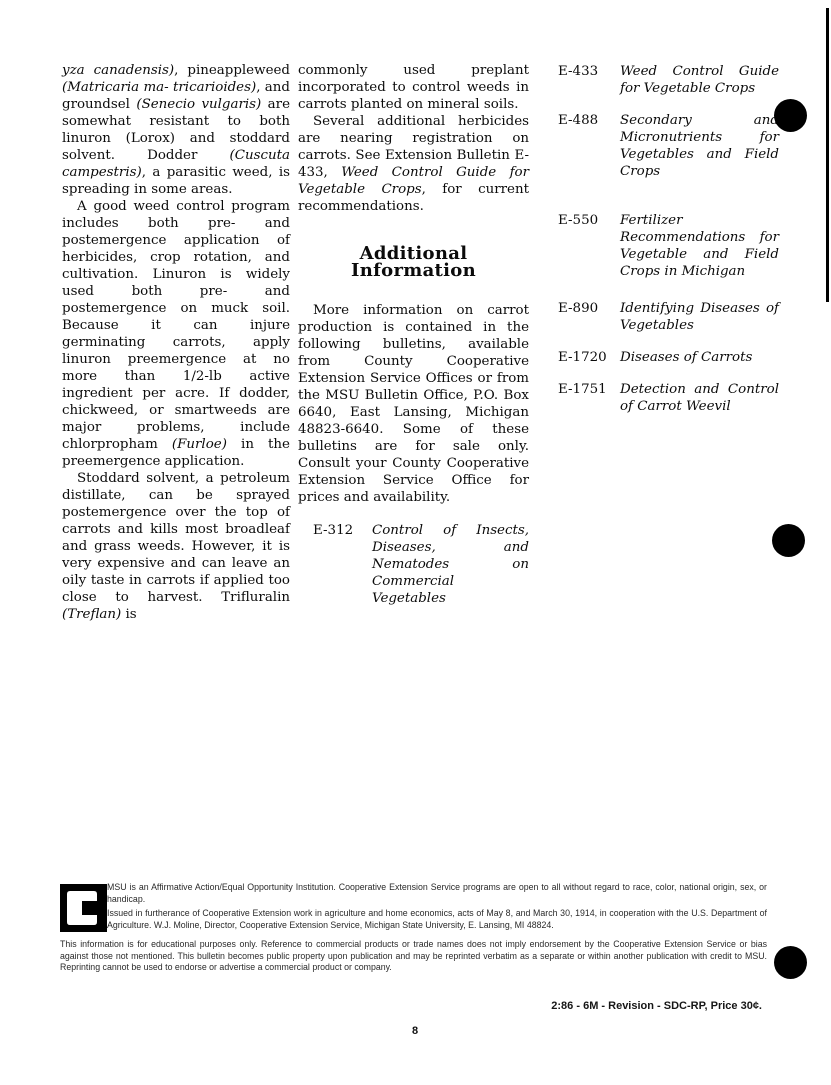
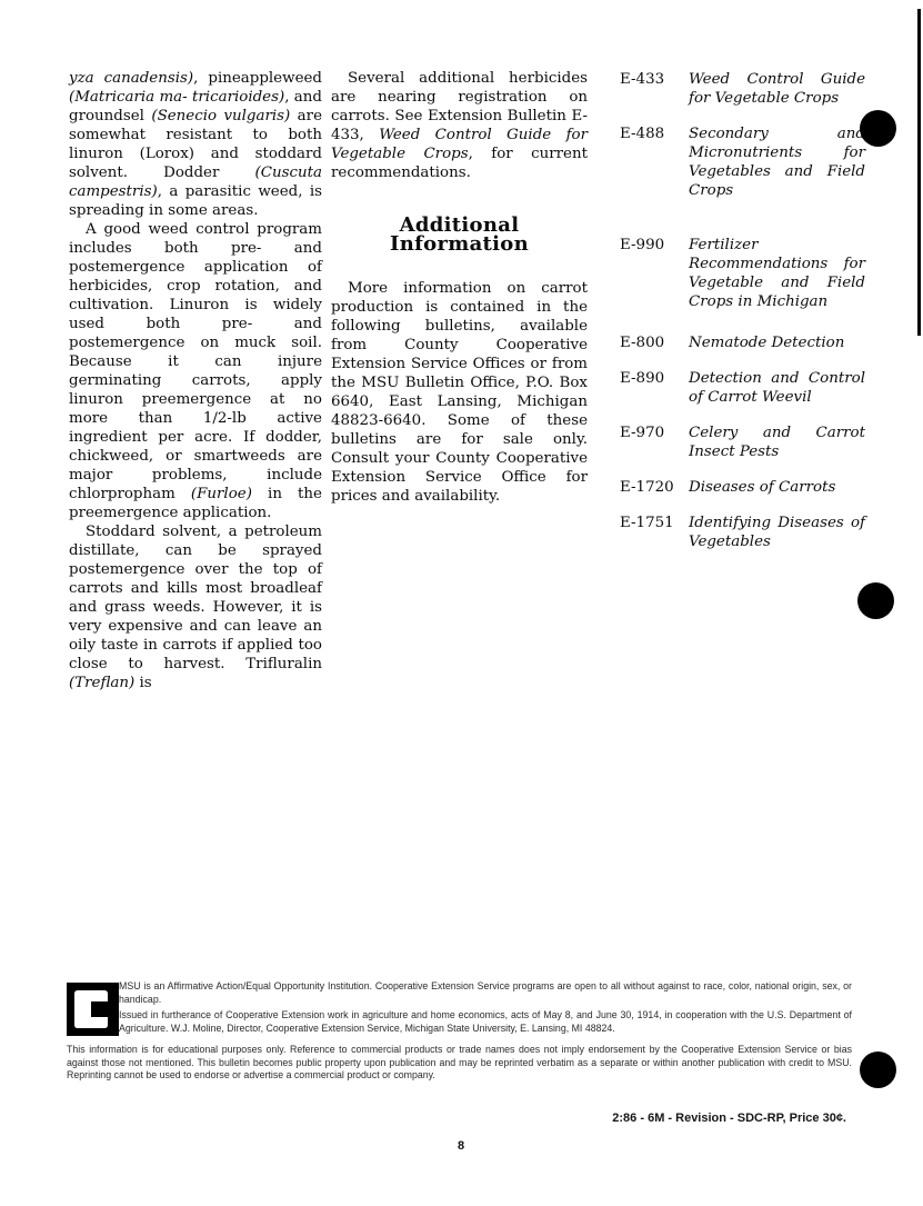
  yza canadensis), pineappleweed (Matricaria ma- tricarioides), and groundsel (Senecio vulgaris) are somewhat resistant to both linuron (Lorox) and stoddard solvent. Dodder (Cuscuta campestris), a parasitic weed, is spreading in some areas.
  A good weed control program includes both pre- and postemergence application of herbicides, crop rotation, and cultivation. Linuron is widely used both pre- and postemergence on muck soil. Because it can injure germinating carrots, apply linuron preemergence at no more than 1/2-lb active ingredient per acre. If dodder, chickweed, or smartweeds are major problems, include chlorpropham (Furloe) in the preemergence application.
  Stoddard solvent, a petroleum distillate, can be sprayed postemergence over the top of carrots and kills most broadleaf and grass weeds. However, it is very expensive and can leave an oily taste in carrots if applied too close to harvest. Trifluralin (Treflan) is
- commonly used preplant incorporated to control weeds in carrots planted on mineral soils.
  Several additional herbicides are nearing registration on carrots. See Extension Bulletin E-433, Weed Control Guide for Vegetable Crops, for current recommendations.
  Additional Information
  More information on carrot production is contained in the following bulletins, available from County Cooperative Extension Service Offices or from the MSU Bulletin Office, P.O. Box 6640, East Lansing, Michigan 48823-6640. Some of these bulletins are for sale only. Consult your County Cooperative Extension Service Office for prices and availability.
- E-312
- Control of Insects, Diseases, and Nematodes on Commercial Vegetables
  E-433
  Weed Control Guide for Vegetable Crops
  E-488
  Secondary an Micronutrients for Vegetables and Field Crops
- E-550
+ E-990
  Fertilizer Recommendations for Vegetable and Field Crops in Michigan
+ E-800
+ Nematode Detection
  E-890
- Identifying Diseases of Vegetables
+ Detection and Control of Carrot Weevil
+ E-970
+ Celery and Carrot Insect Pests
  E-1720
  Diseases of Carrots
  E-1751
- Detection and Control of Carrot Weevil
+ Identifying Diseases of Vegetables
- MSU is an Affirmative Action/Equal Opportunity Institution. Cooperative Extension Service programs are open to all without regard to race, color, national origin, sex, or handicap.
+ MSU is an Affirmative Action/Equal Opportunity Institution. Cooperative Extension Service programs are open to all without against to race, color, national origin, sex, or handicap.
- Issued in furtherance of Cooperative Extension work in agriculture and home economics, acts of May 8, and March 30, 1914, in cooperation with the U.S. Department of Agriculture. W.J. Moline, Director, Cooperative Extension Service, Michigan State University, E. Lansing, MI 48824.
+ Issued in furtherance of Cooperative Extension work in agriculture and home economics, acts of May 8, and June 30, 1914, in cooperation with the U.S. Department of Agriculture. W.J. Moline, Director, Cooperative Extension Service, Michigan State University, E. Lansing, MI 48824.
  This information is for educational purposes only. Reference to commercial products or trade names does not imply endorsement by the Cooperative Extension Service or bias against those not mentioned. This bulletin becomes public property upon publication and may be reprinted verbatim as a separate or within another publication with credit to MSU. Reprinting cannot be used to endorse or advertise a commercial product or company.
  2:86 - 6M - Revision - SDC-RP, Price 30¢.
  8
